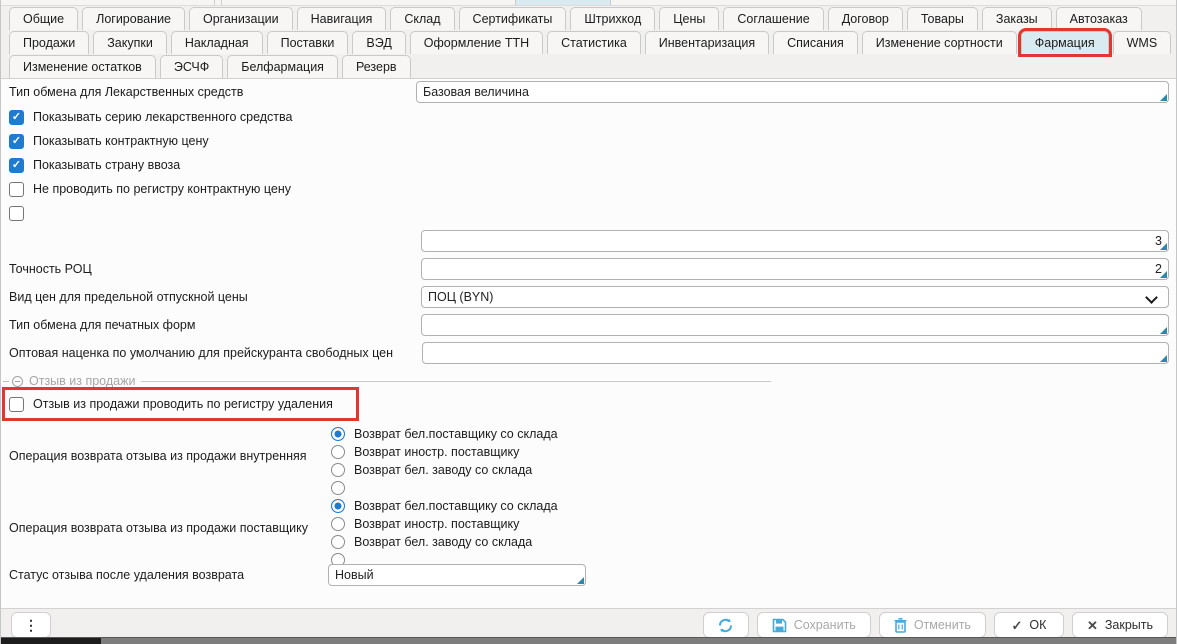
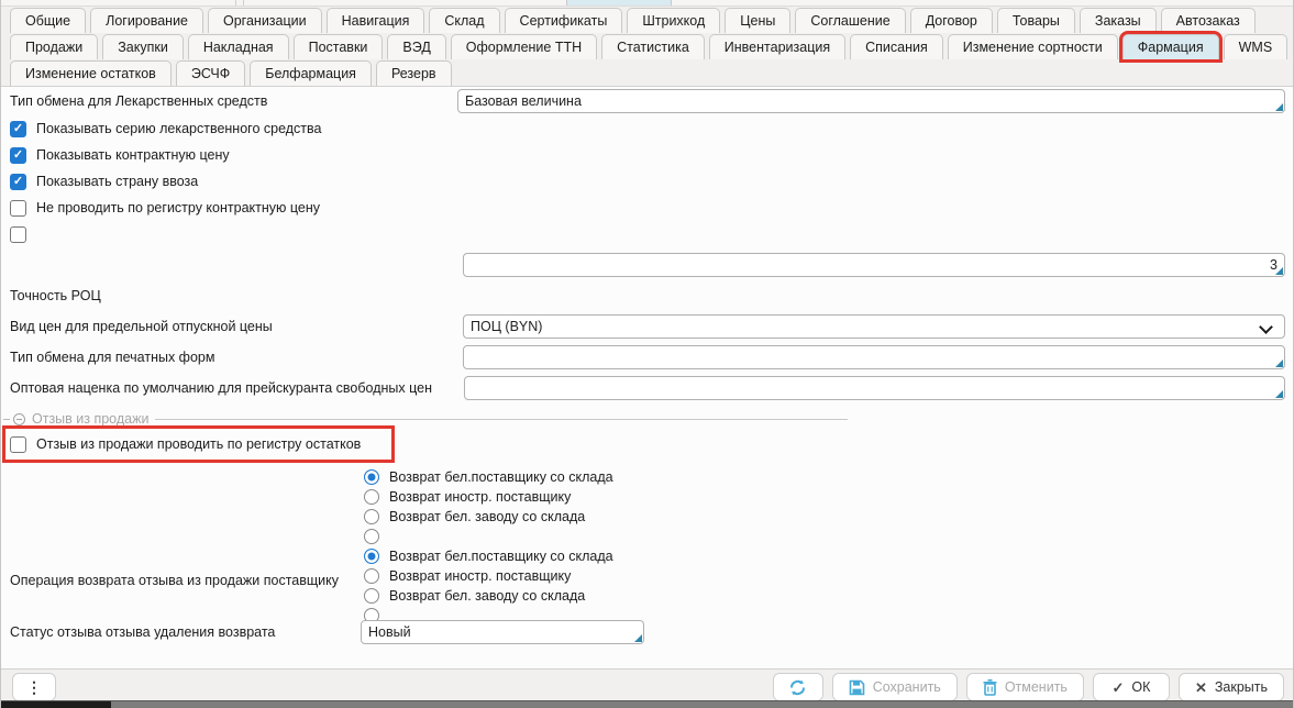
  Общие
  Логирование
  Организации
  Навигация
  Склад
  Сертификаты
  Штрихкод
  Цены
  Соглашение
  Договор
  Товары
  Заказы
  Автозаказ
  Продажи
  Закупки
  Накладная
  Поставки
  ВЭД
  Оформление ТТН
  Статистика
  Инвентаризация
  Списания
  Изменение сортности
  Фармация
  WMS
  Изменение остатков
  ЭСЧФ
  Белфармация
  Резерв
  Тип обмена для Лекарственных средств
  Базовая величина
  ✓
  Показывать серию лекарственного средства
  ✓
  Показывать контрактную цену
  ✓
  Показывать страну ввоза
  Не проводить по регистру контрактную цену
  3
  Точность РОЦ
- 2
  Вид цен для предельной отпускной цены
  ПОЦ (BYN)
  Тип обмена для печатных форм
  Оптовая наценка по умолчанию для прейскуранта свободных цен
  Отзыв из продажи
- Отзыв из продажи проводить по регистру удаления
+ Отзыв из продажи проводить по регистру остатков
- Операция возврата отзыва из продажи внутренняя
  Возврат бел.поставщику со склада
  Возврат иностр. поставщику
  Возврат бел. заводу со склада
  Операция возврата отзыва из продажи поставщику
  Возврат бел.поставщику со склада
  Возврат иностр. поставщику
  Возврат бел. заводу со склада
- Статус отзыва после удаления возврата
+ Статус отзыва отзыва удаления возврата
  Новый
  ⋮
  Сохранить
  Отменить
  ✓
  ОК
  ✕
  Закрыть
